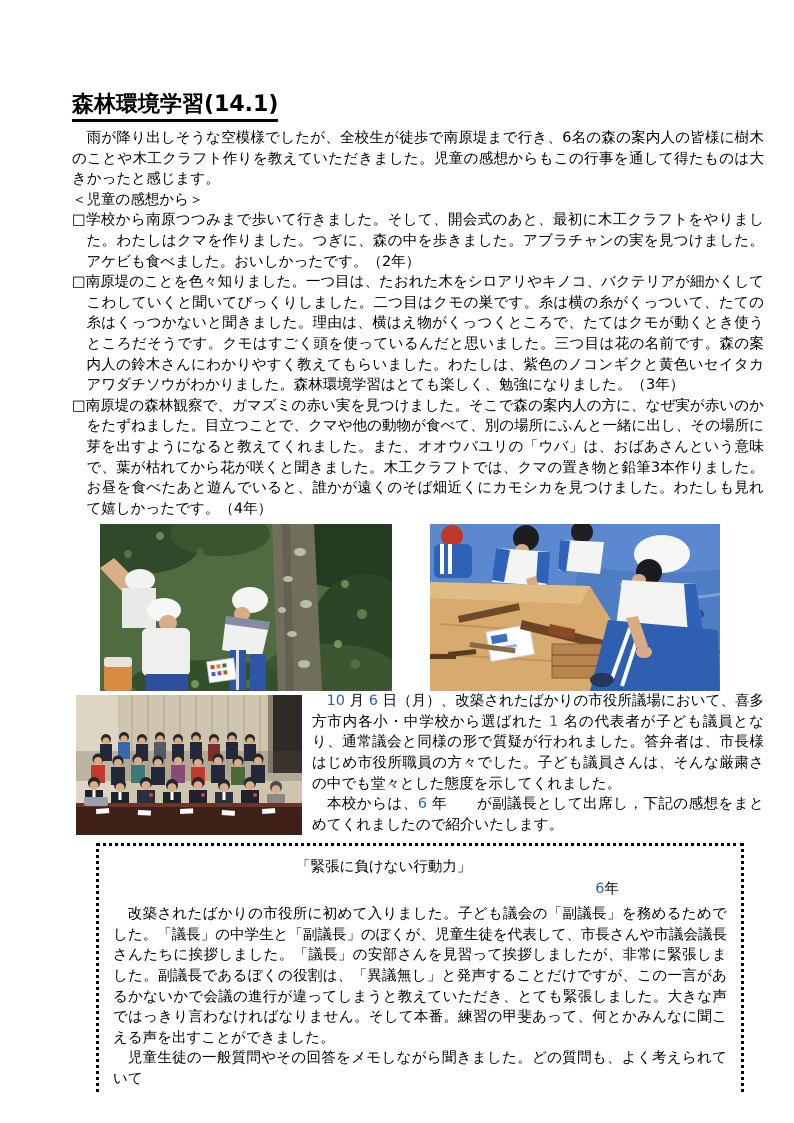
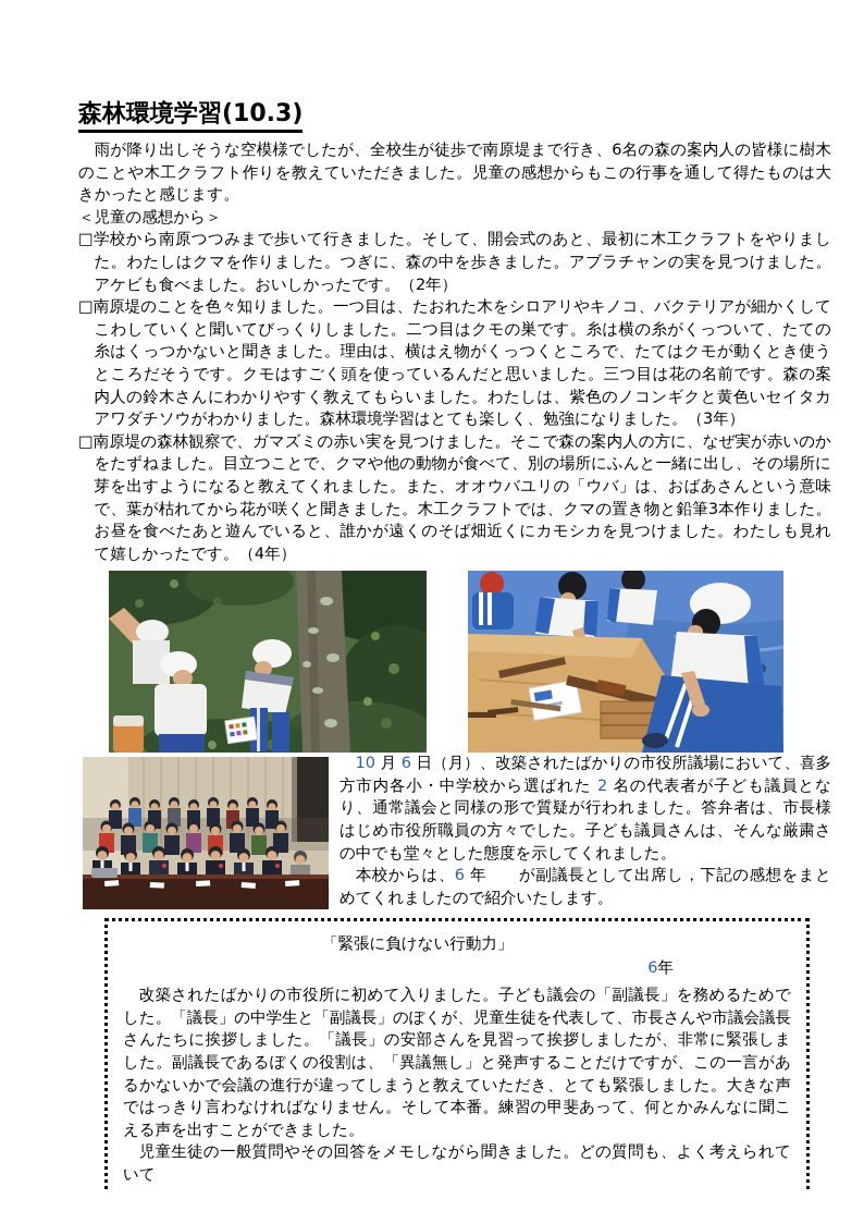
- 森林環境学習(14.1)
+ 森林環境学習(10.3)
  雨が降り出しそうな空模様でしたが、全校生が徒歩で南原堤まで行き、6名の森の案内人の皆様に樹木のことや木工クラフト作りを教えていただきました。児童の感想からもこの行事を通して得たものは大きかったと感じます。
  ＜児童の感想から＞
  □学校から南原つつみまで歩いて行きました。そして、開会式のあと、最初に木工クラフトをやりました。わたしはクマを作りました。つぎに、森の中を歩きました。アブラチャンの実を見つけました。アケビも食べました。おいしかったです。（2年）
  □南原堤のことを色々知りました。一つ目は、たおれた木をシロアリやキノコ、バクテリアが細かくしてこわしていくと聞いてびっくりしました。二つ目はクモの巣です。糸は横の糸がくっついて、たての糸はくっつかないと聞きました。理由は、横はえ物がくっつくところで、たてはクモが動くとき使うところだそうです。クモはすごく頭を使っているんだと思いました。三つ目は花の名前です。森の案内人の鈴木さんにわかりやすく教えてもらいました。わたしは、紫色のノコンギクと黄色いセイタカアワダチソウがわかりました。森林環境学習はとても楽しく、勉強になりました。（3年）
  □南原堤の森林観察で、ガマズミの赤い実を見つけました。そこで森の案内人の方に、なぜ実が赤いのかをたずねました。目立つことで、クマや他の動物が食べて、別の場所にふんと一緒に出し、その場所に芽を出すようになると教えてくれました。また、オオウバユリの「ウバ」は、おばあさんという意味で、葉が枯れてから花が咲くと聞きました。木工クラフトでは、クマの置き物と鉛筆3本作りました。お昼を食べたあと遊んでいると、誰かが遠くのそば畑近くにカモシカを見つけました。わたしも見れて嬉しかったです。（4年）
- 10 月 6 日（月）、改築されたばかりの市役所議場において、喜多方市内各小・中学校から選ばれた 1 名の代表者が子ども議員となり、通常議会と同様の形で質疑が行われました。答弁者は、市長様はじめ市役所職員の方々でした。子ども議員さんは、そんな厳粛さの中でも堂々とした態度を示してくれました。
+ 10 月 6 日（月）、改築されたばかりの市役所議場において、喜多方市内各小・中学校から選ばれた 2 名の代表者が子ども議員となり、通常議会と同様の形で質疑が行われました。答弁者は、市長様はじめ市役所職員の方々でした。子ども議員さんは、そんな厳粛さの中でも堂々とした態度を示してくれました。
  本校からは、6 年 が副議長として出席し，下記の感想をまとめてくれましたので紹介いたします。
  「緊張に負けない行動力」
  6年
  改築されたばかりの市役所に初めて入りました。子ども議会の「副議長」を務めるためでした。「議長」の中学生と「副議長」のぼくが、児童生徒を代表して、市長さんや市議会議長さんたちに挨拶しました。「議長」の安部さんを見習って挨拶しましたが、非常に緊張しました。副議長であるぼくの役割は、「異議無し」と発声することだけですが、この一言があるかないかで会議の進行が違ってしまうと教えていただき、とても緊張しました。大きな声ではっきり言わなければなりません。そして本番。練習の甲斐あって、何とかみんなに聞こえる声を出すことができました。
  児童生徒の一般質問やその回答をメモしながら聞きました。どの質問も、よく考えられていて
